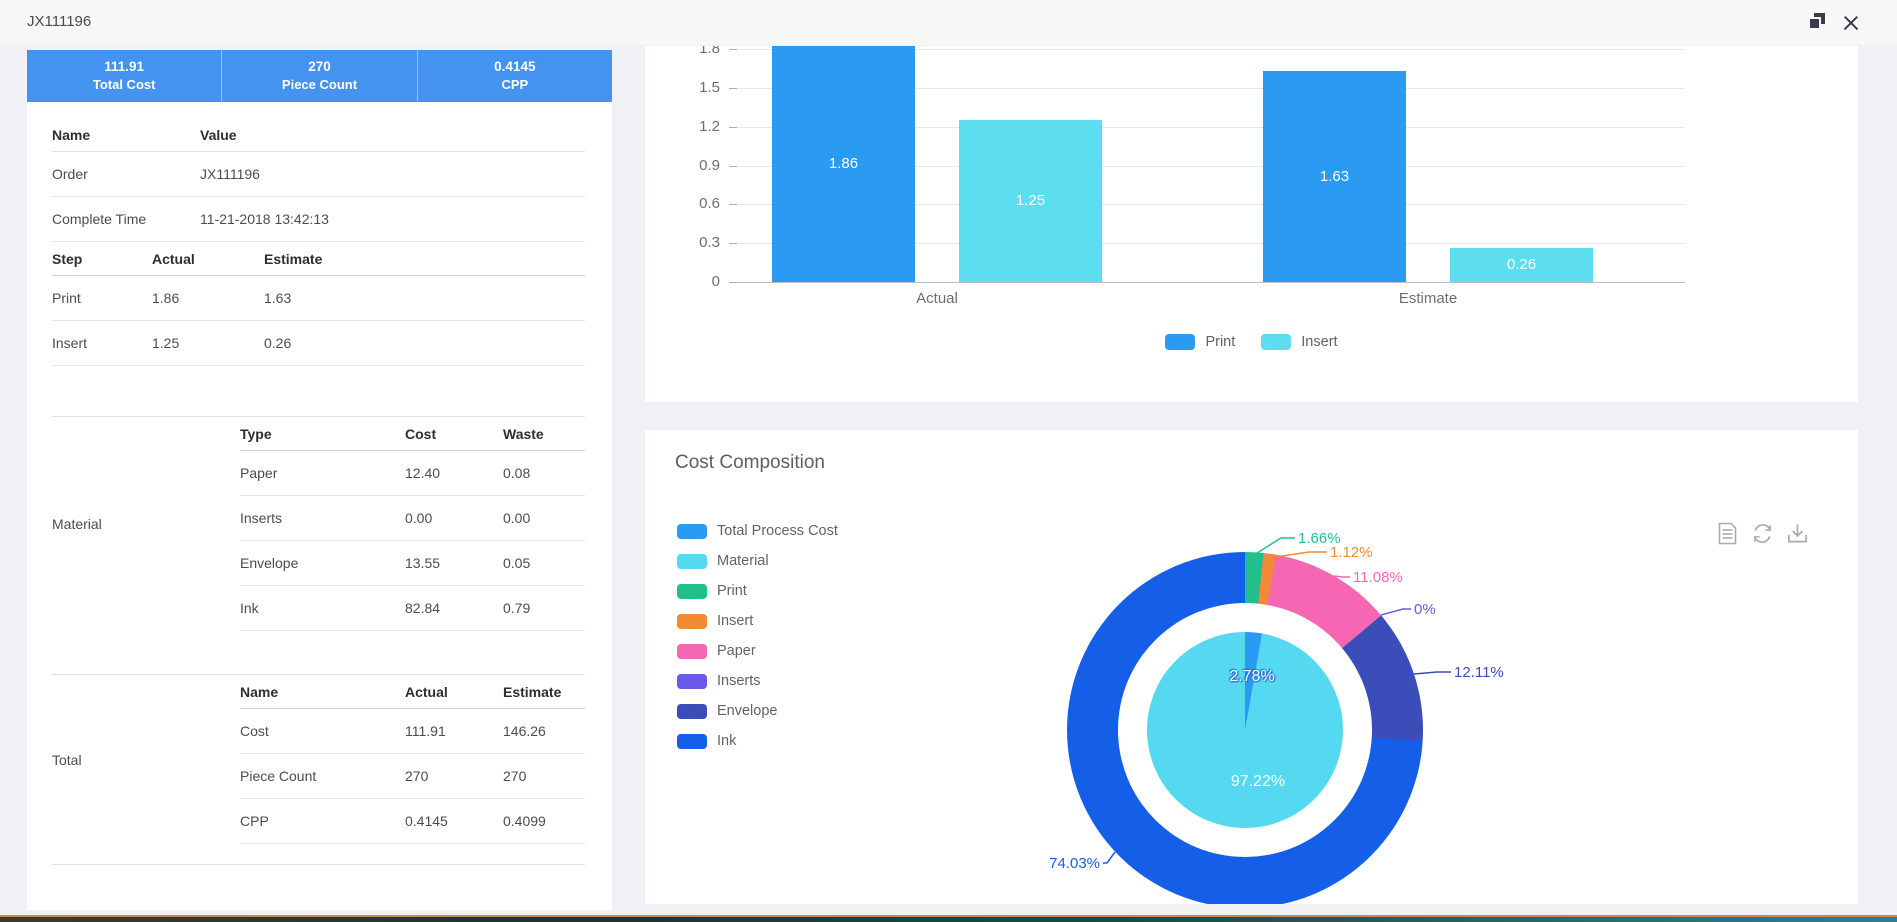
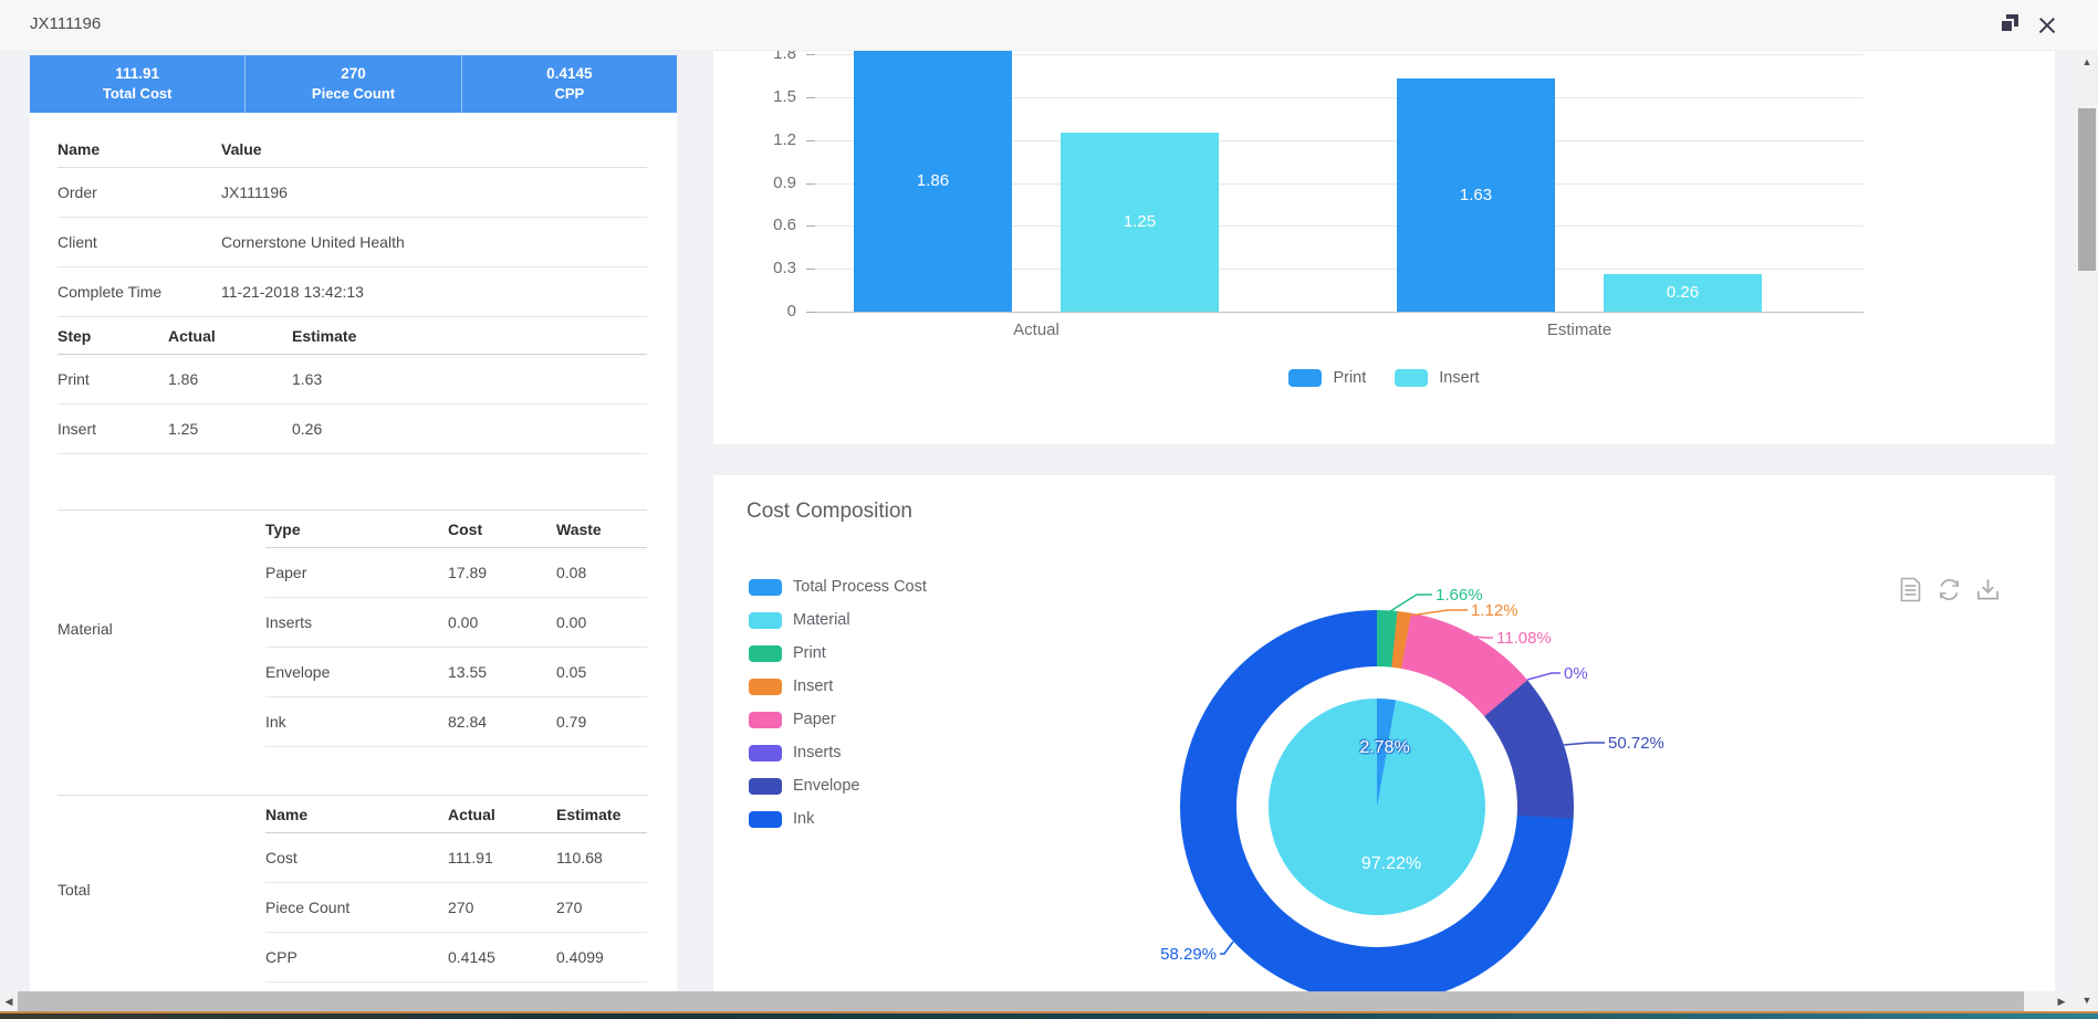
  JX111196
  111.91
  Total Cost
  270
  Piece Count
  0.4145
  CPP
  Name
  Value
  Order
  JX111196
+ Client
+ Cornerstone United Health
  Complete Time
  11-21-2018 13:42:13
  Step
  Actual
  Estimate
  Print
  1.86
  1.63
  Insert
  1.25
  0.26
  Material
  Type
  Cost
  Waste
  Paper
- 12.40
+ 17.89
  0.08
  Inserts
  0.00
  0.00
  Envelope
  13.55
  0.05
  Ink
  82.84
  0.79
  Total
  Name
  Actual
  Estimate
  Cost
  111.91
- 146.26
+ 110.68
  Piece Count
  270
  270
  CPP
  0.4145
  0.4099
  Print
  Insert
  0
  0.3
  0.6
  0.9
  1.2
  1.5
  1.8
  Actual
  1.86
  1.25
  Estimate
  1.63
  0.26
  Cost Composition
  Total Process Cost
  Material
  Print
  Insert
  Paper
  Inserts
  Envelope
  Ink
  1.66%
  1.12%
  11.08%
  0%
- 12.11%
+ 50.72%
- 74.03%
+ 58.29%
  2.78%
  97.22%
+ ▲
+ ▼
+ ◀
+ ▶
